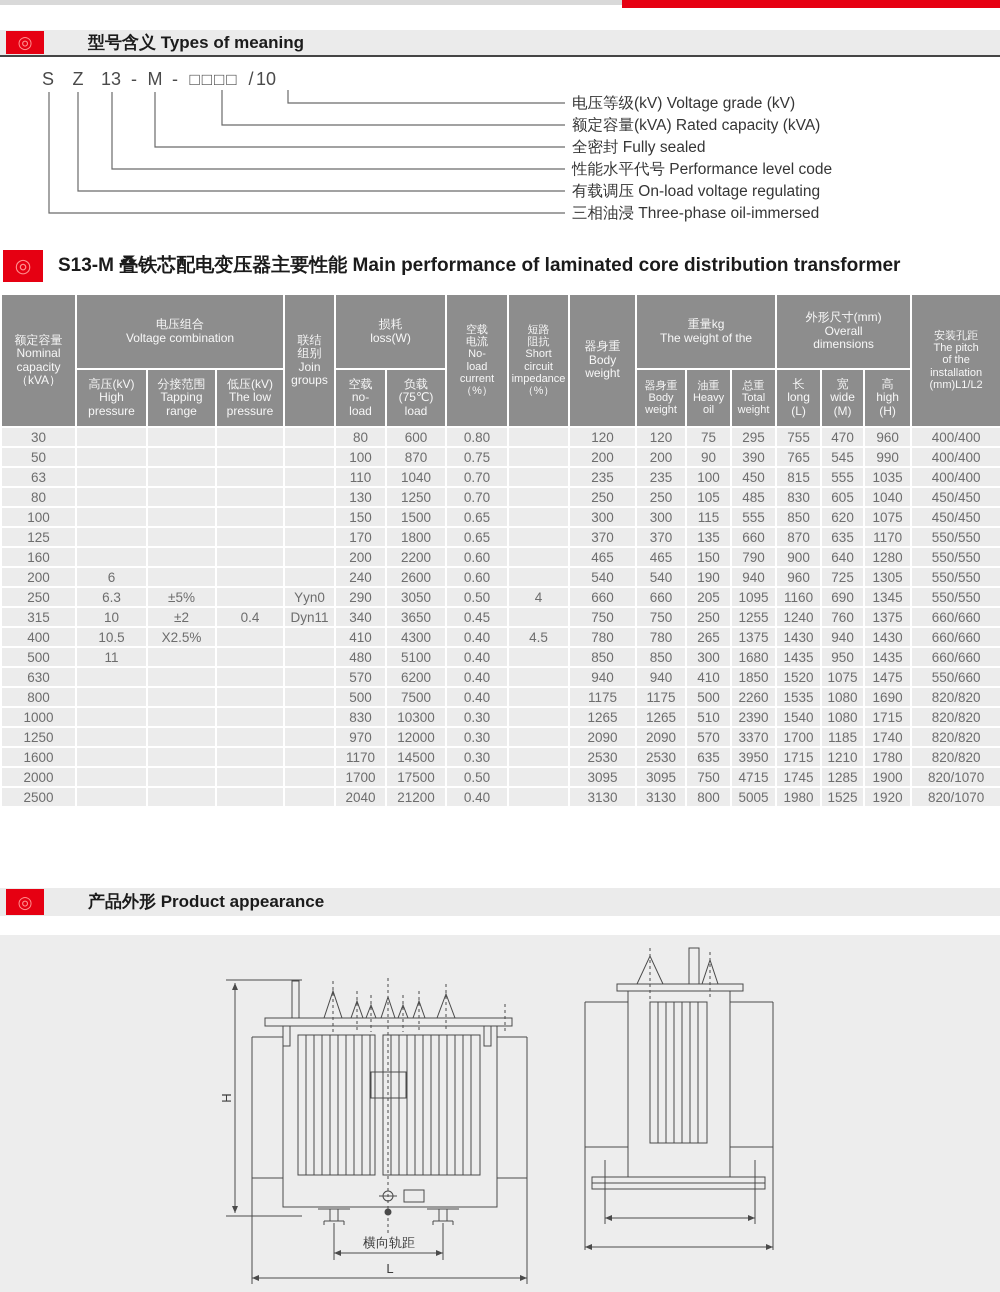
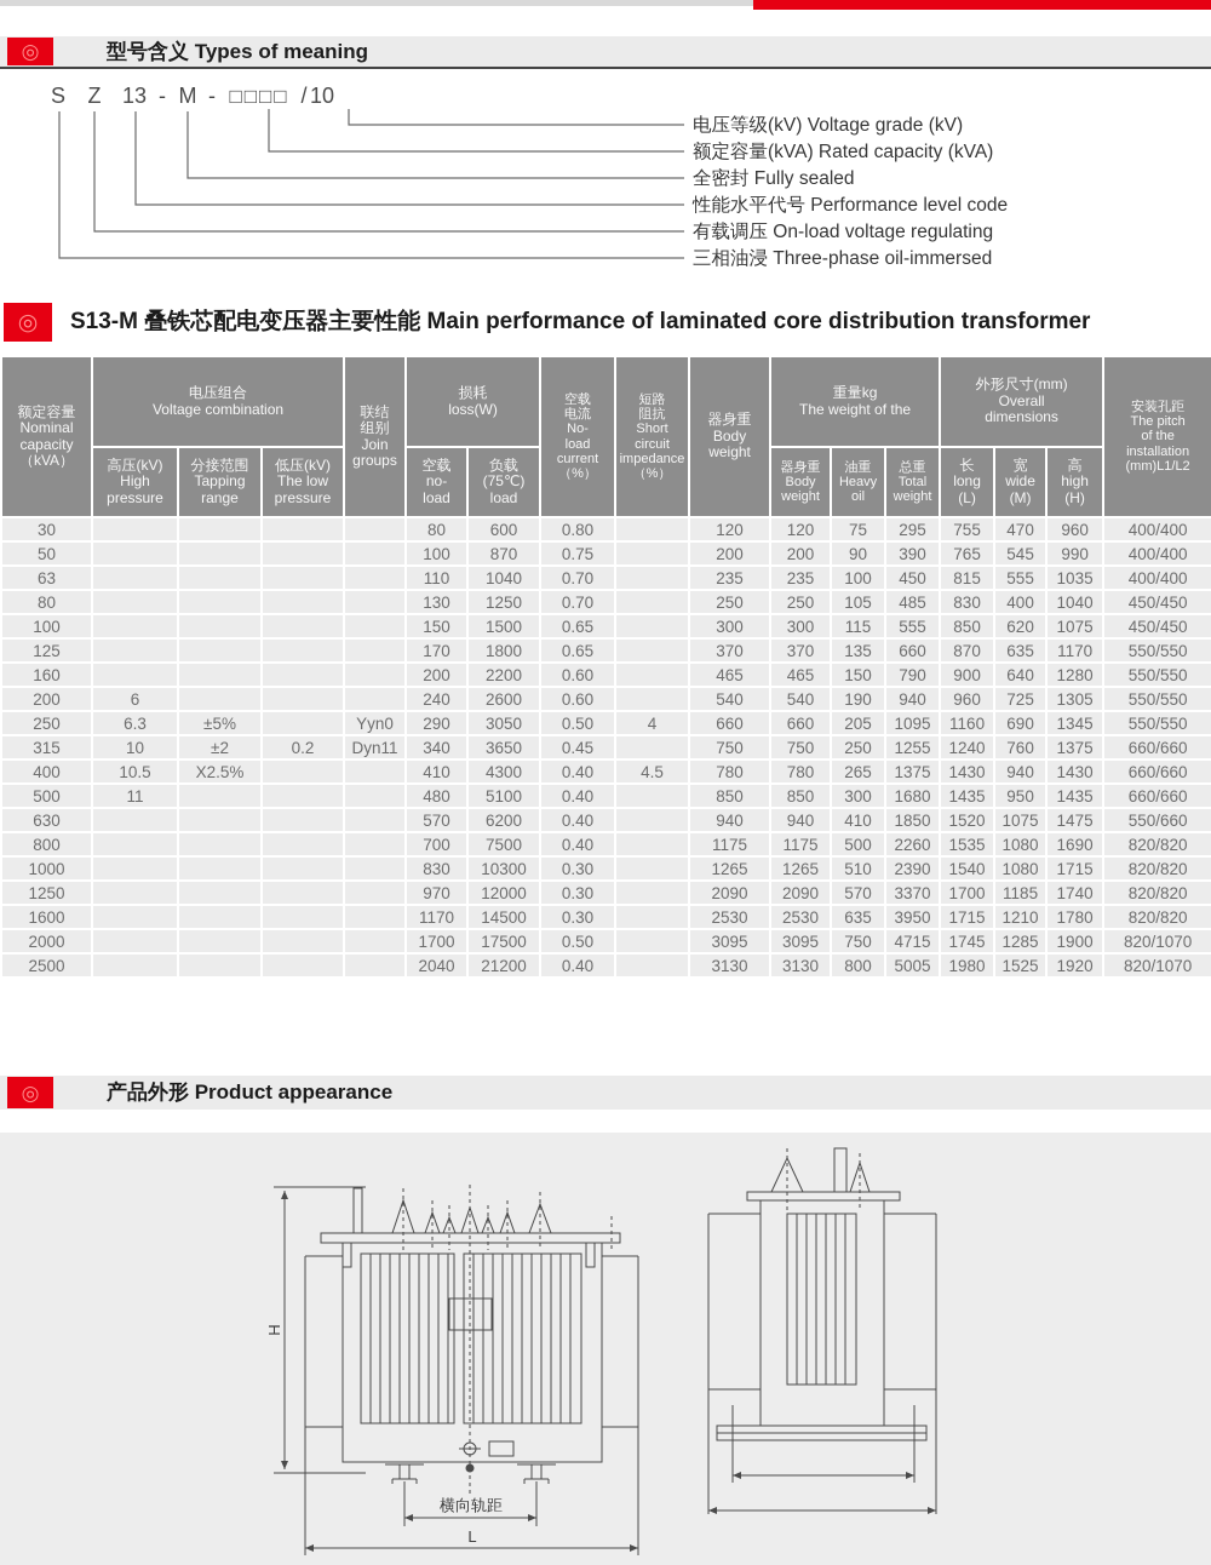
  ◎
  型号含义 Types of meaning
  S
  Z
  13
  -
  M
  -
  □□□□
  /
  10
  电压等级(kV) Voltage grade (kV)
  额定容量(kVA) Rated capacity (kVA)
  全密封 Fully sealed
  性能水平代号 Performance level code
  有载调压 On-load voltage regulating
  三相油浸 Three-phase oil-immersed
  ◎
  S13-M 叠铁芯配电变压器主要性能 Main performance of laminated core distribution transformer
  额定容量 Nominal capacity （kVA）	电压组合 Voltage combination	联结 组别 Join groups	损耗 loss(W)	空载 电流 No- load current （%）	短路 阻抗 Short circuit impedance （%）	器身重 Body weight	重量kg The weight of the	外形尺寸(mm) Overall dimensions	安装孔距 The pitch of the installation (mm)L1/L2
  高压(kV) High pressure	分接范围 Tapping range	低压(kV) The low pressure	空载 no- load	负载 (75℃) load	器身重 Body weight	油重 Heavy oil	总重 Total weight	长 long (L)	宽 wide (M)	高 high (H)
  30					80	600	0.80		120	120	75	295	755	470	960	400/400
  50					100	870	0.75		200	200	90	390	765	545	990	400/400
  63					110	1040	0.70		235	235	100	450	815	555	1035	400/400
- 80					130	1250	0.70		250	250	105	485	830	605	1040	450/450
+ 80					130	1250	0.70		250	250	105	485	830	400	1040	450/450
  100					150	1500	0.65		300	300	115	555	850	620	1075	450/450
  125					170	1800	0.65		370	370	135	660	870	635	1170	550/550
  160					200	2200	0.60		465	465	150	790	900	640	1280	550/550
  200	6				240	2600	0.60		540	540	190	940	960	725	1305	550/550
  250	6.3	±5%		Yyn0	290	3050	0.50	4	660	660	205	1095	1160	690	1345	550/550
- 315	10	±2	0.4	Dyn11	340	3650	0.45		750	750	250	1255	1240	760	1375	660/660
+ 315	10	±2	0.2	Dyn11	340	3650	0.45		750	750	250	1255	1240	760	1375	660/660
  400	10.5	X2.5%			410	4300	0.40	4.5	780	780	265	1375	1430	940	1430	660/660
  500	11				480	5100	0.40		850	850	300	1680	1435	950	1435	660/660
  630					570	6200	0.40		940	940	410	1850	1520	1075	1475	550/660
- 800					500	7500	0.40		1175	1175	500	2260	1535	1080	1690	820/820
+ 800					700	7500	0.40		1175	1175	500	2260	1535	1080	1690	820/820
  1000					830	10300	0.30		1265	1265	510	2390	1540	1080	1715	820/820
  1250					970	12000	0.30		2090	2090	570	3370	1700	1185	1740	820/820
  1600					1170	14500	0.30		2530	2530	635	3950	1715	1210	1780	820/820
  2000					1700	17500	0.50		3095	3095	750	4715	1745	1285	1900	820/1070
  2500					2040	21200	0.40		3130	3130	800	5005	1980	1525	1920	820/1070
  ◎
  产品外形 Product appearance
  横向轨距
  L
